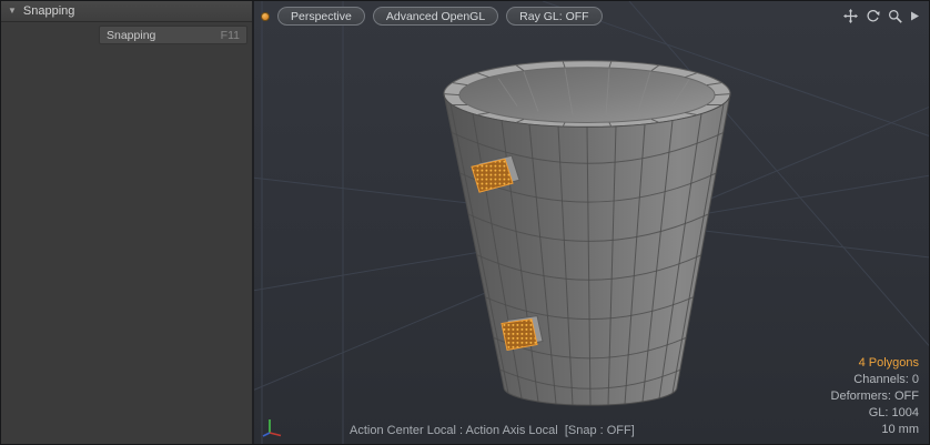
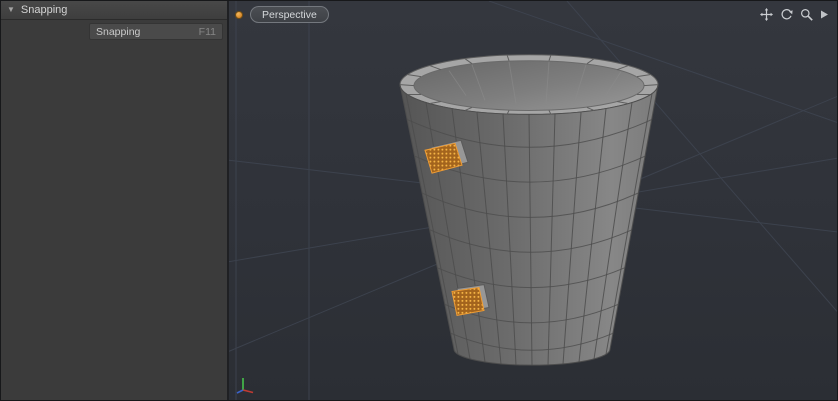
  ▼
  Snapping
  Snapping
  F11
  Perspective
- Advanced OpenGL
- Ray GL: OFF
- Action Center Local : Action Axis Local [Snap : OFF]
- 4 Polygons
- Channels: 0
- Deformers: OFF
- GL: 1004
- 10 mm
